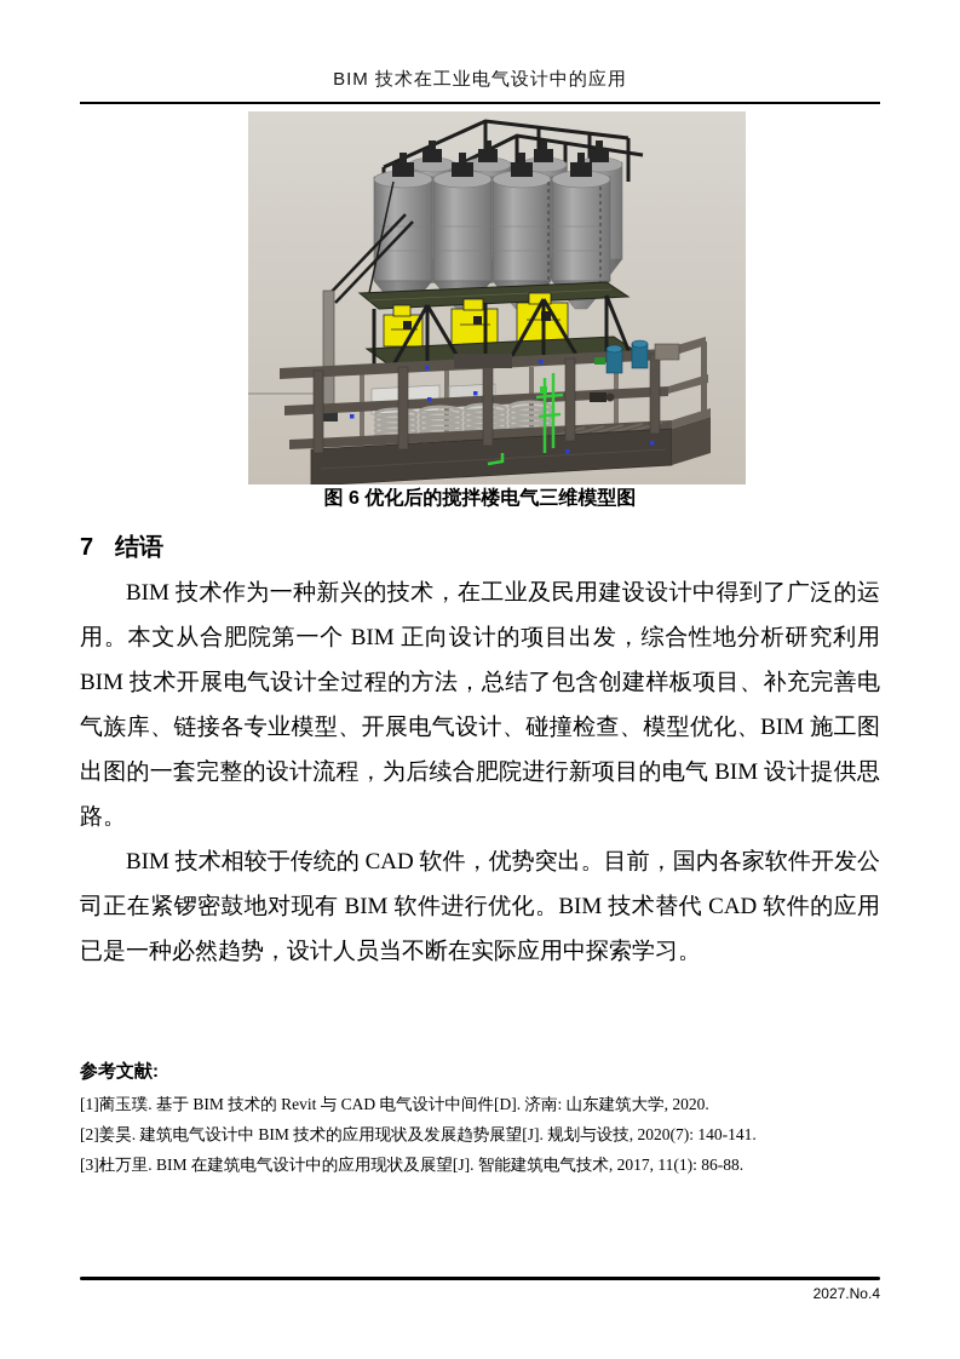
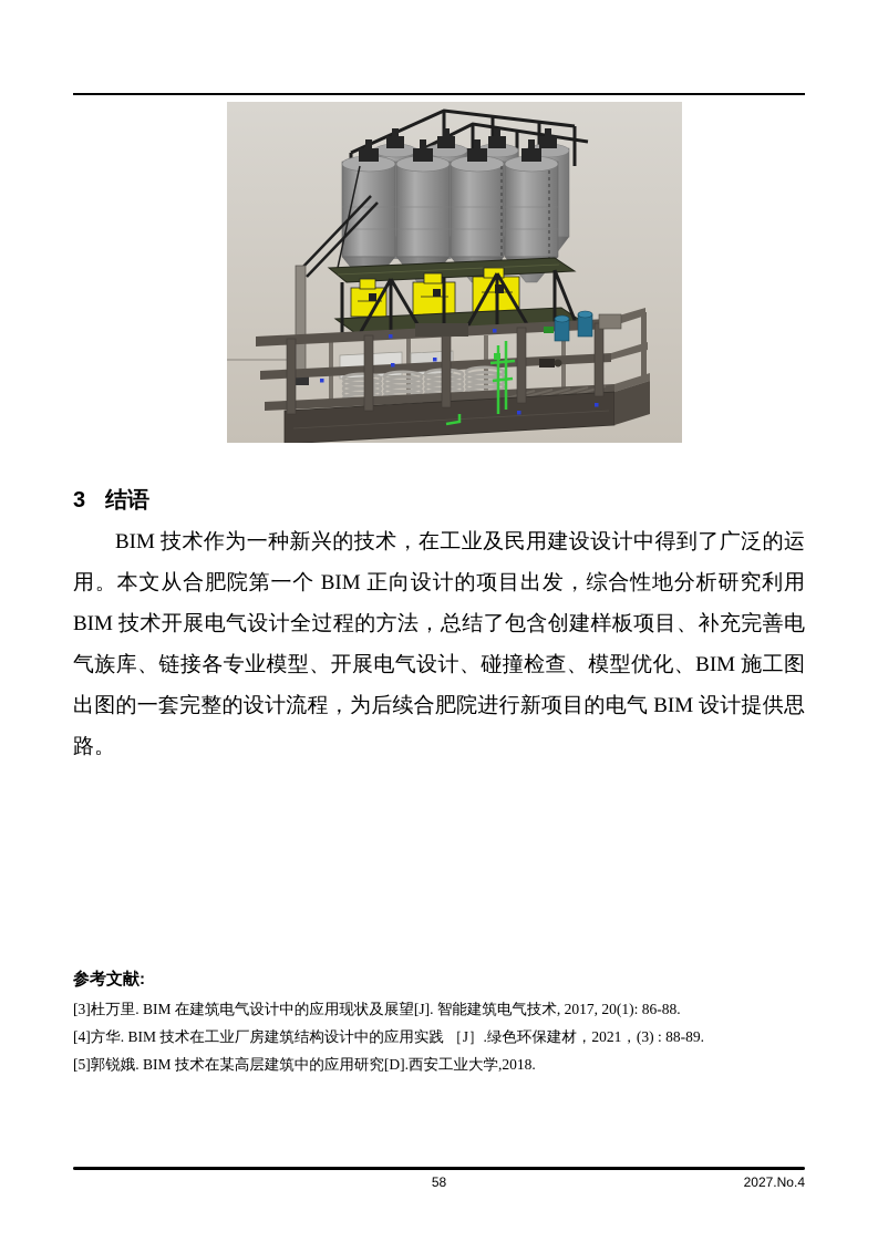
- BIM 技术在工业电气设计中的应用
- 图 6 优化后的搅拌楼电气三维模型图
- 7 结语
+ 3 结语
  BIM 技术作为一种新兴的技术，在工业及民用建设设计中得到了广泛的运用。本文从合肥院第一个 BIM 正向设计的项目出发，综合性地分析研究利用 BIM 技术开展电气设计全过程的方法，总结了包含创建样板项目、补充完善电气族库、链接各专业模型、开展电气设计、碰撞检查、模型优化、BIM 施工图出图的一套完整的设计流程，为后续合肥院进行新项目的电气 BIM 设计提供思路。
- BIM 技术相较于传统的 CAD 软件，优势突出。目前，国内各家软件开发公司正在紧锣密鼓地对现有 BIM 软件进行优化。BIM 技术替代 CAD 软件的应用已是一种必然趋势，设计人员当不断在实际应用中探索学习。
  参考文献:
- [1]蔺玉璞. 基于 BIM 技术的 Revit 与 CAD 电气设计中间件[D]. 济南: 山东建筑大学, 2020.
- [2]姜昊. 建筑电气设计中 BIM 技术的应用现状及发展趋势展望[J]. 规划与设技, 2020(7): 140-141.
- [3]杜万里. BIM 在建筑电气设计中的应用现状及展望[J]. 智能建筑电气技术, 2017, 11(1): 86-88.
+ [3]杜万里. BIM 在建筑电气设计中的应用现状及展望[J]. 智能建筑电气技术, 2017, 20(1): 86-88.
+ [4]方华. BIM 技术在工业厂房建筑结构设计中的应用实践 ［J］.绿色环保建材，2021，(3) : 88-89.
+ [5]郭锐娥. BIM 技术在某高层建筑中的应用研究[D].西安工业大学,2018.
+ 58
  2027.No.4
